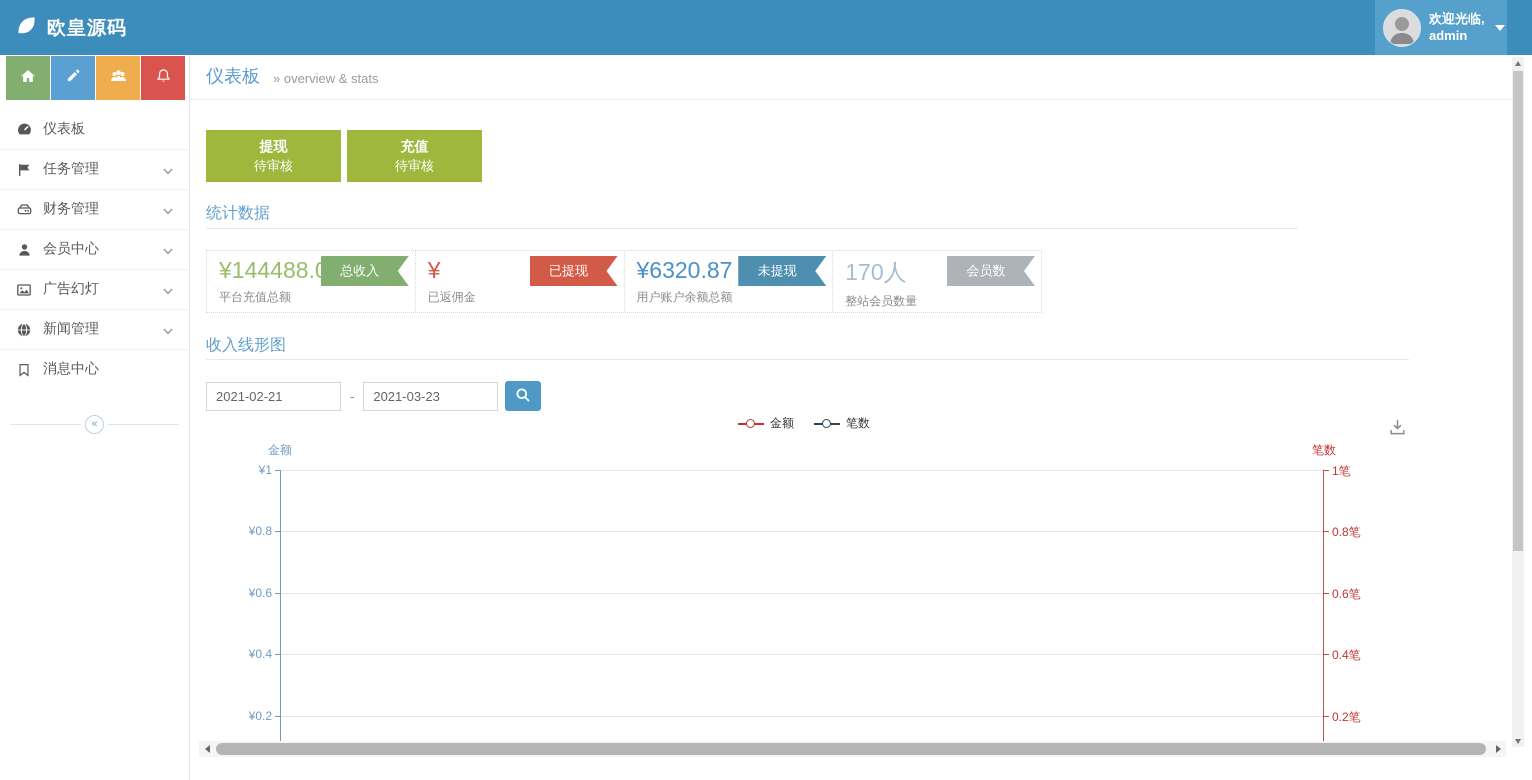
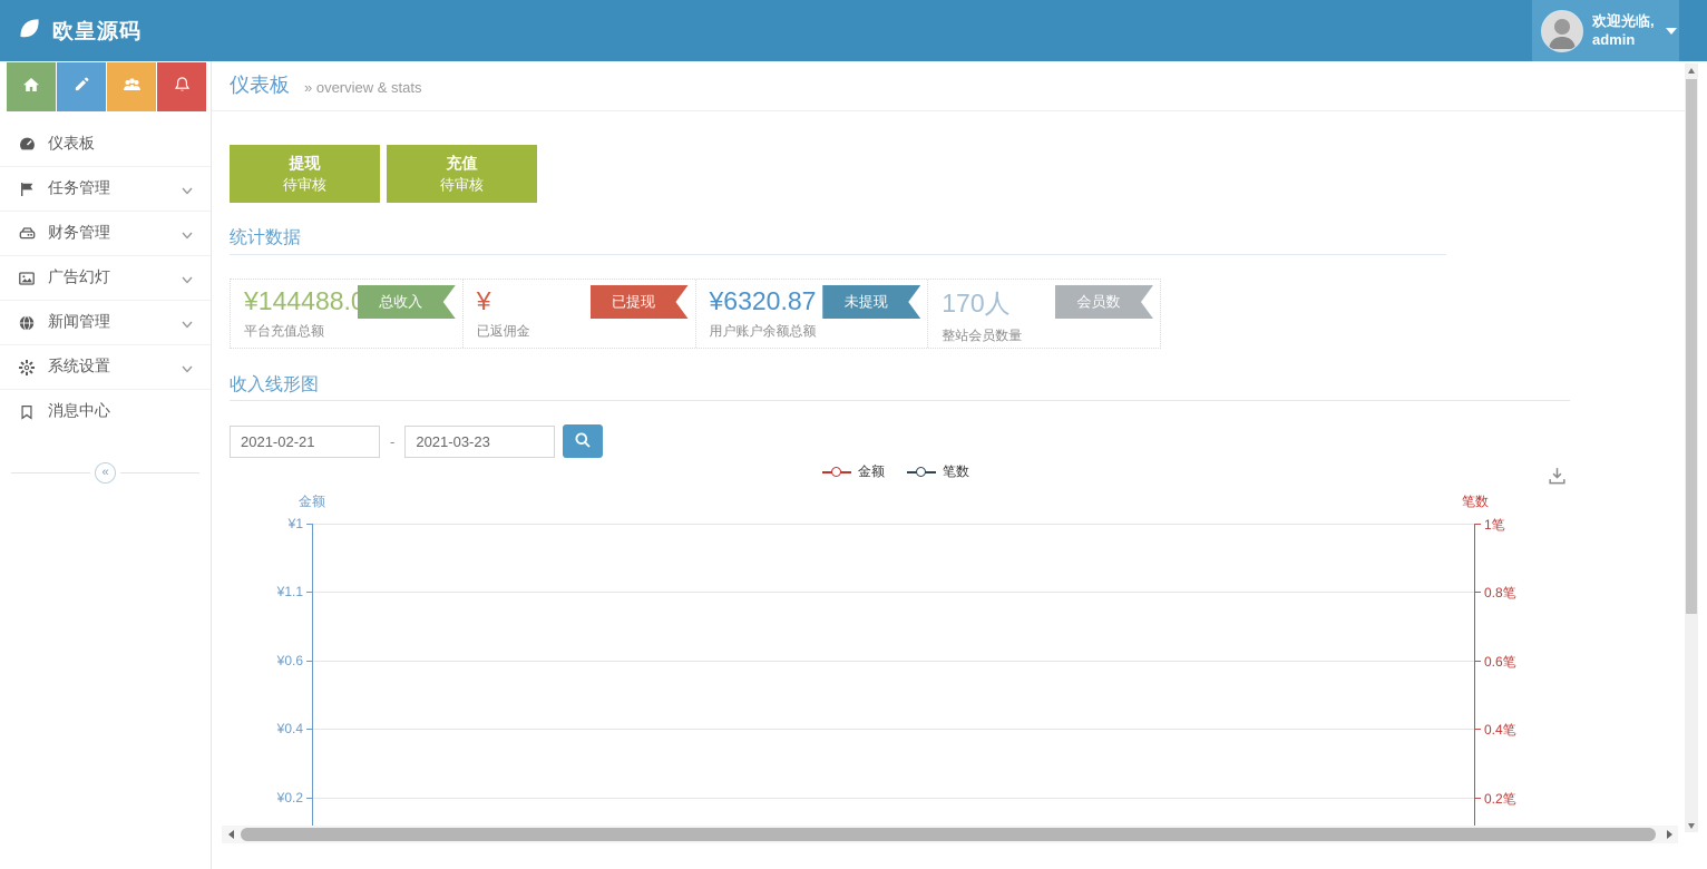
  欧皇源码
  欢迎光临,
  admin
  仪表板
  任务管理
  财务管理
- 会员中心
  广告幻灯
  新闻管理
+ 系统设置
  消息中心
  «
  仪表板
  » overview & stats
  提现
  待审核
  充值
  待审核
  统计数据
  ¥144488.
  平台充值总额
  总收入
  ¥
  已返佣金
  已提现
  ¥6320.87
  用户账户余额总额
  未提现
  170人
  整站会员数量
  会员数
  收入线形图
  2021-02-21
  -
  2021-03-23
  金额
  笔数
  金额
  笔数
  ¥1
- ¥0.8
+ ¥1.1
  ¥0.6
  ¥0.4
  ¥0.2
  1笔
  0.8笔
  0.6笔
  0.4笔
  0.2笔
